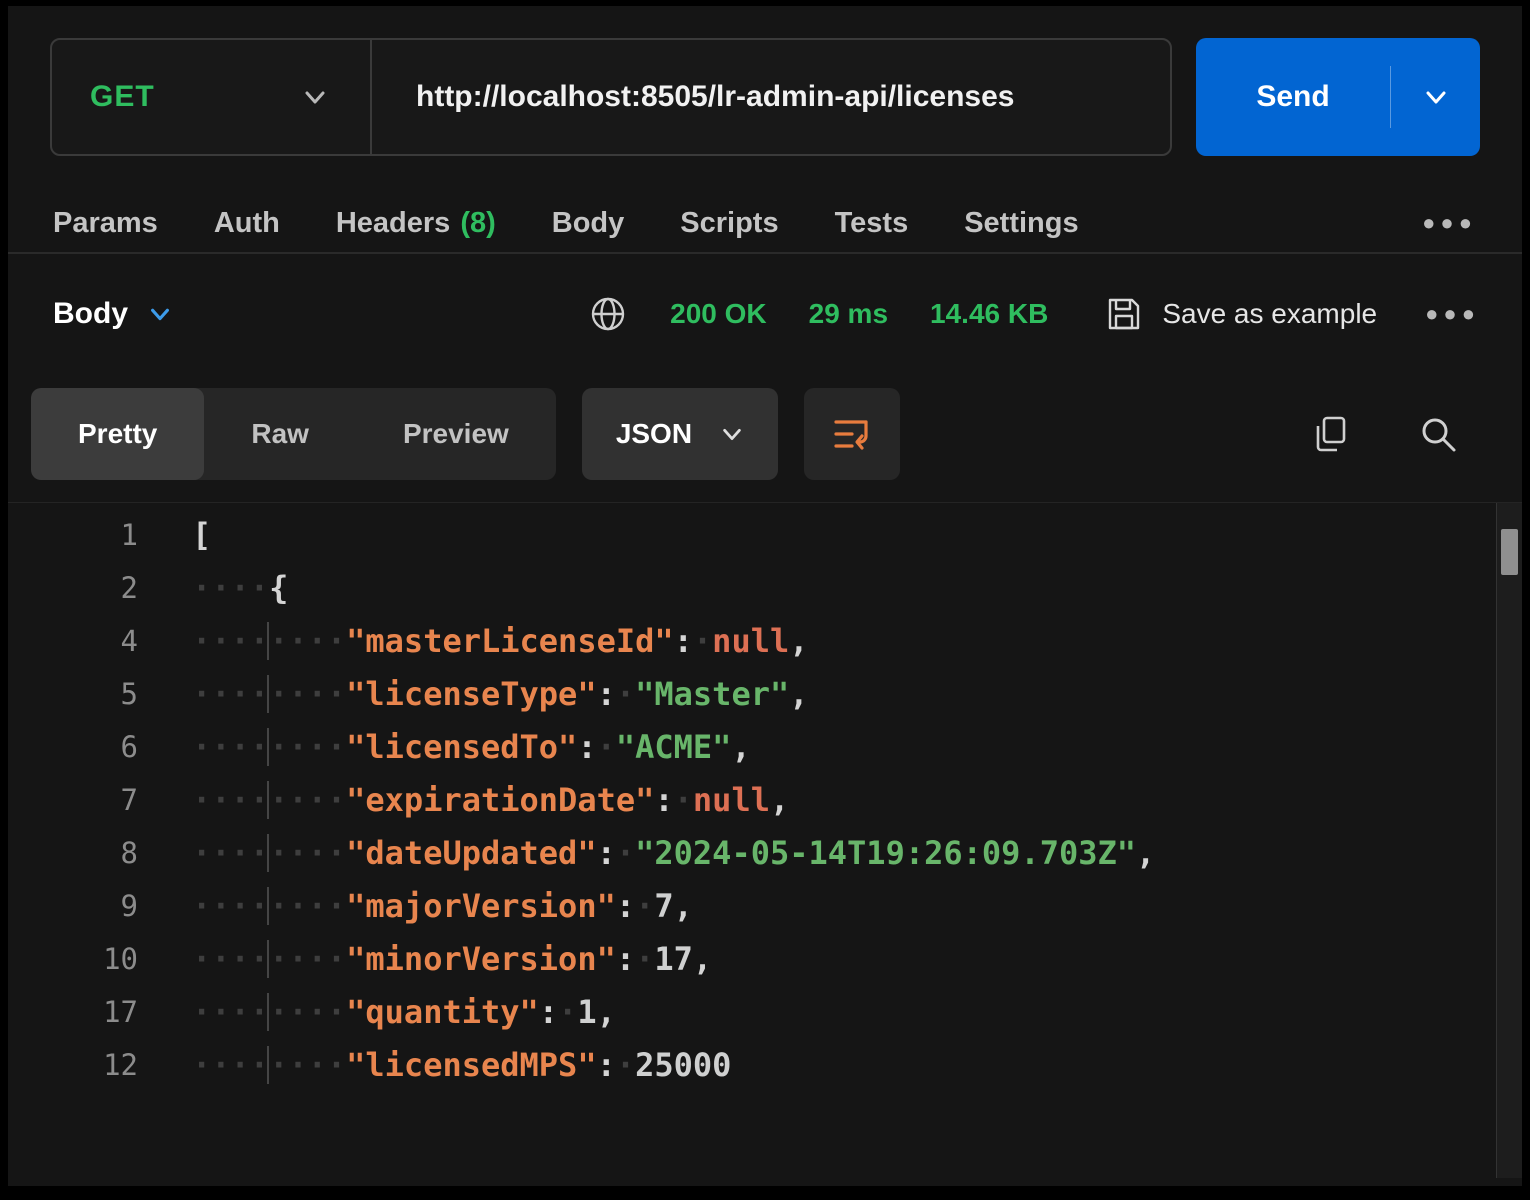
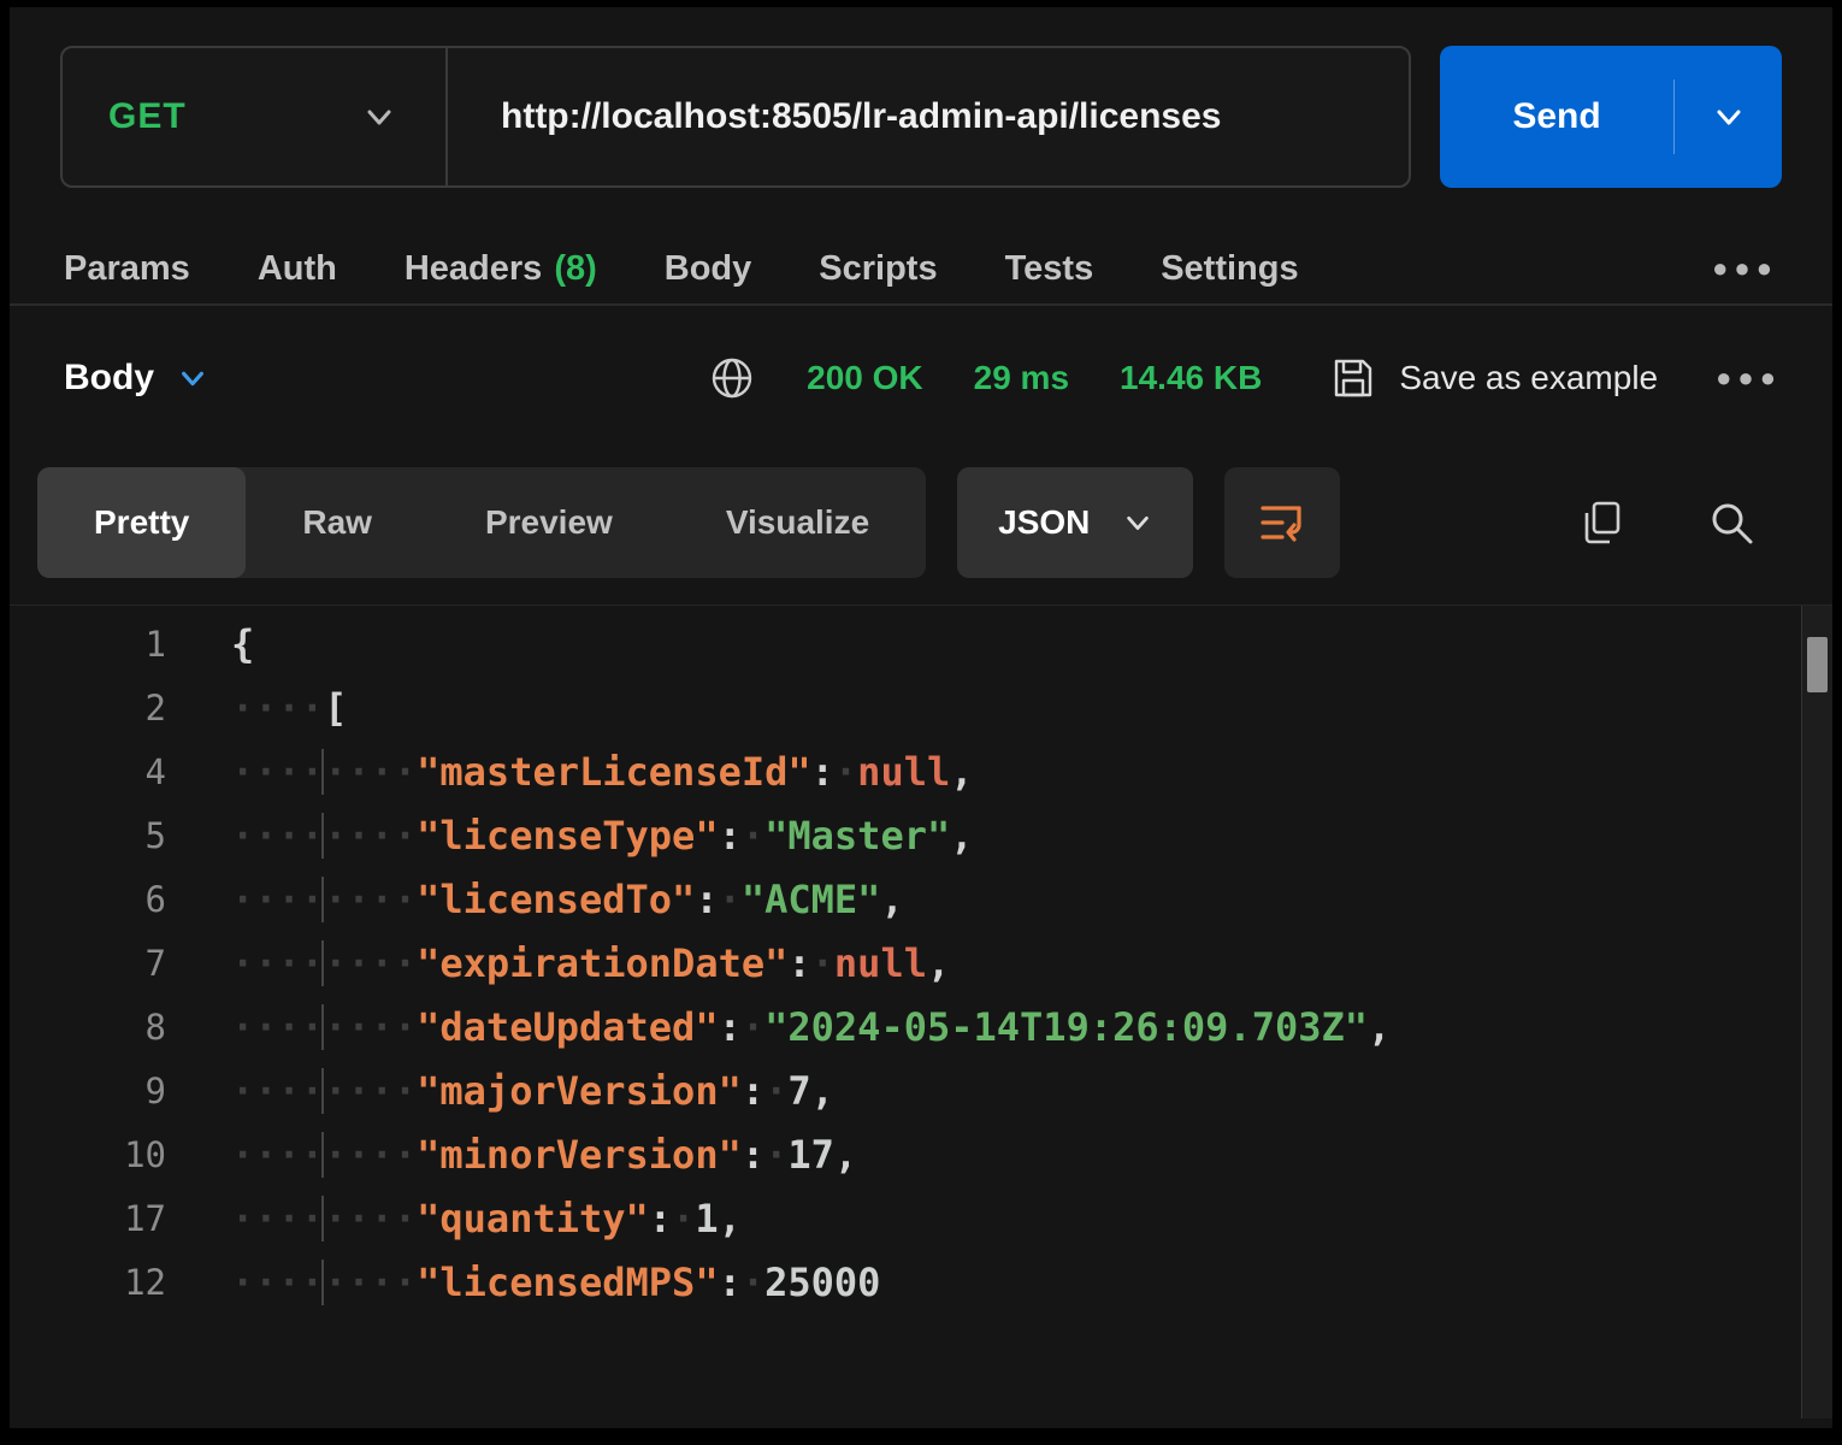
  GET
  http://localhost:8505/lr-admin-api/licenses
  Send
  Params
  Auth
  Headers (8)
  Body
  Scripts
  Tests
  Settings
  ●●●
  Body
  200 OK
  29 ms
  14.46 KB
  Save as example
  ●●●
  Pretty
  Raw
  Preview
+ Visualize
  JSON
  1
- [
+ {
  2
- ····{
+ ····[
  4
  ········"masterLicenseId":·null,
  5
  ········"licenseType":·"Master",
  6
  ········"licensedTo":·"ACME",
  7
  ········"expirationDate":·null,
  8
  ········"dateUpdated":·"2024-05-14T19:26:09.703Z",
  9
  ········"majorVersion":·7,
  10
  ········"minorVersion":·17,
  17
  ········"quantity":·1,
  12
  ········"licensedMPS":·25000
